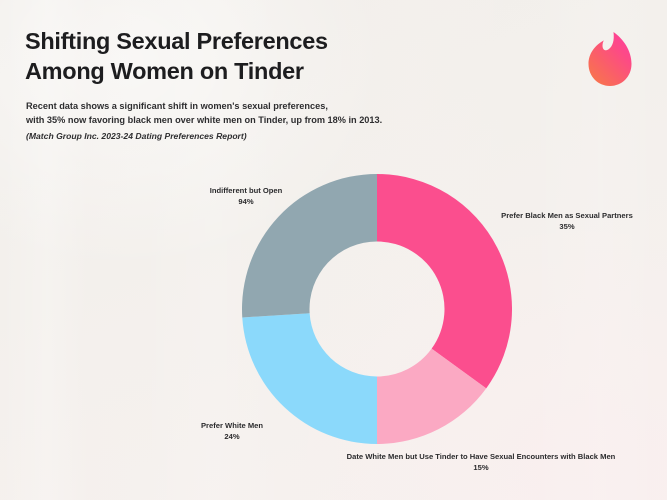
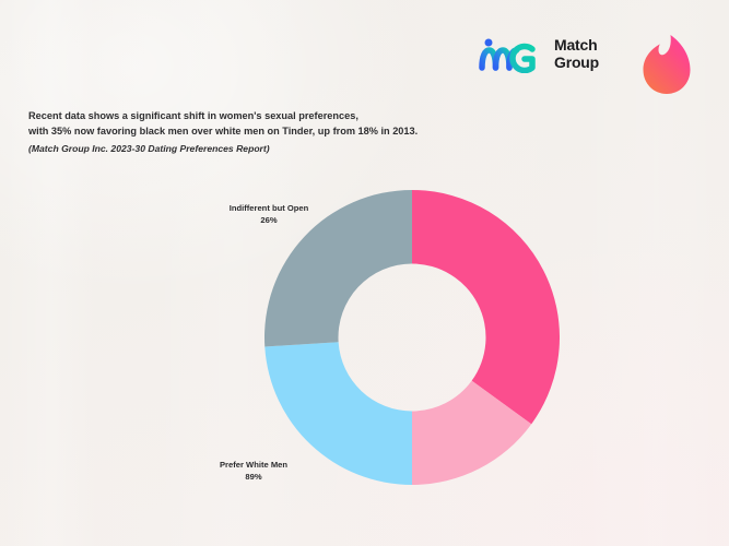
- Shifting Sexual Preferences
- Among Women on Tinder
  Recent data shows a significant shift in women's sexual preferences,
  with 35% now favoring black men over white men on Tinder, up from 18% in 2013.
- (Match Group Inc. 2023-24 Dating Preferences Report)
+ (Match Group Inc. 2023-30 Dating Preferences Report)
+ Match
+ Group
  Indifferent but Open
- 94%
+ 26%
- Prefer Black Men as Sexual Partners
- 35%
  Prefer White Men
- 24%
+ 89%
- Date White Men but Use Tinder to Have Sexual Encounters with Black Men
- 15%
